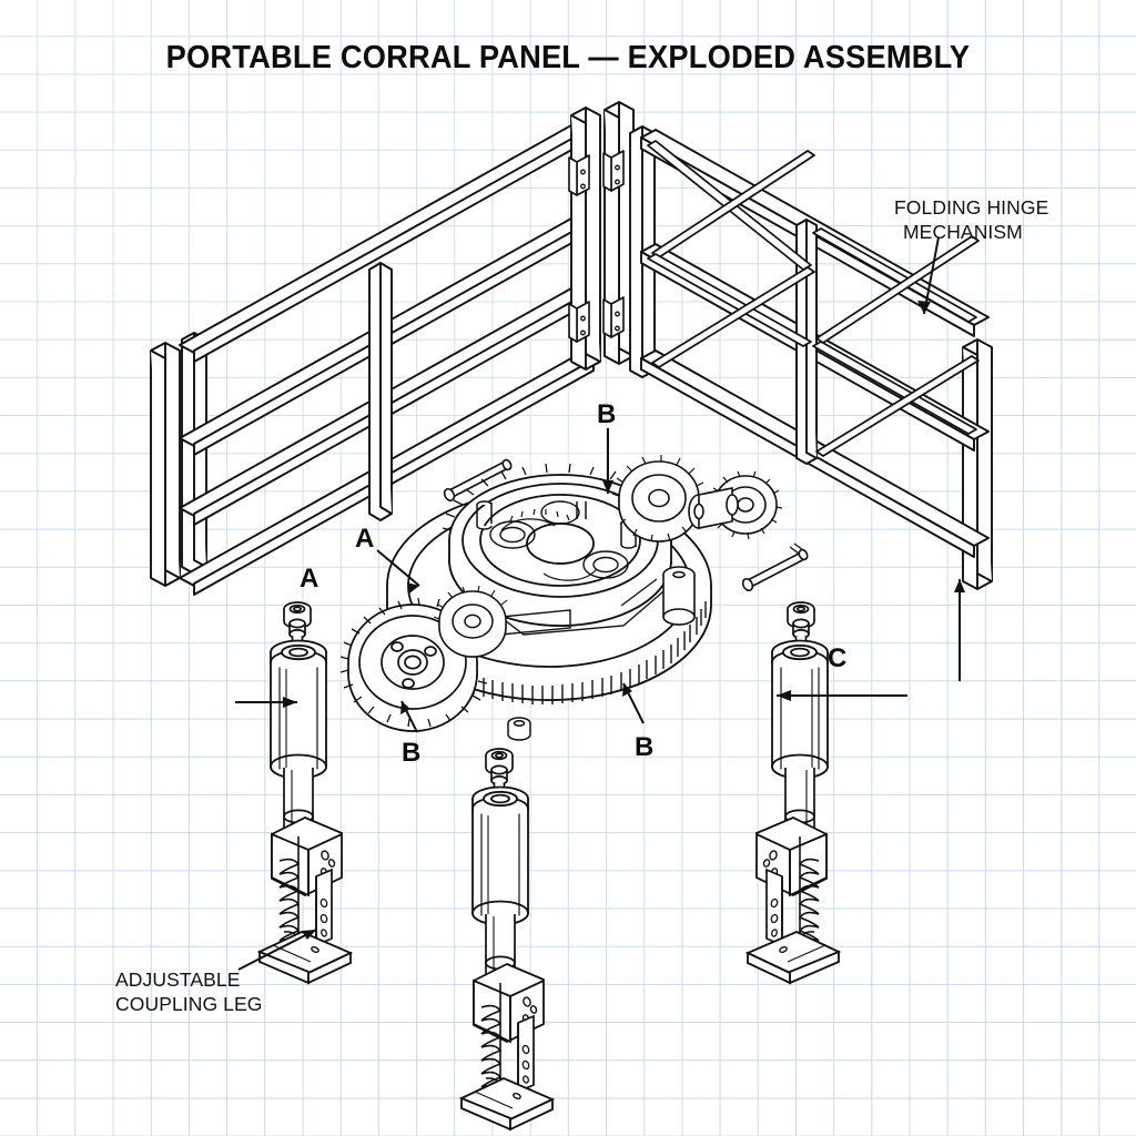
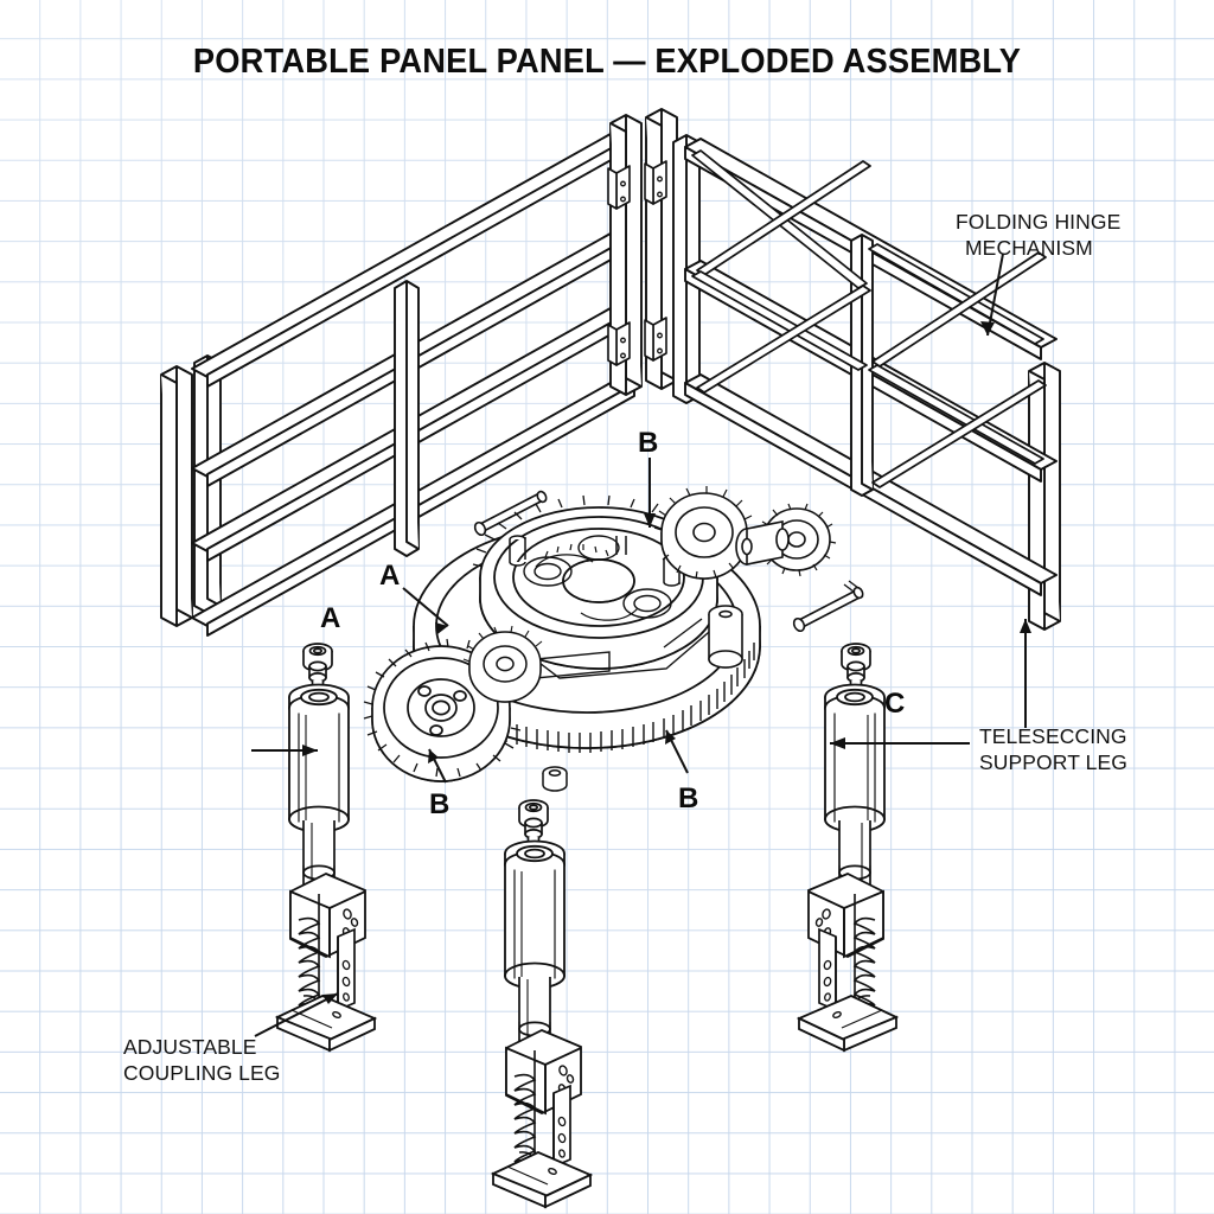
- PORTABLE CORRAL PANEL — EXPLODED ASSEMBLY
+ PORTABLE PANEL PANEL — EXPLODED ASSEMBLY
  FOLDING HINGE
  MECHANISM
+ TELESECCING
+ SUPPORT LEG
  ADJUSTABLE
  COUPLING LEG
  A
  A
  B
  B
  B
  C
